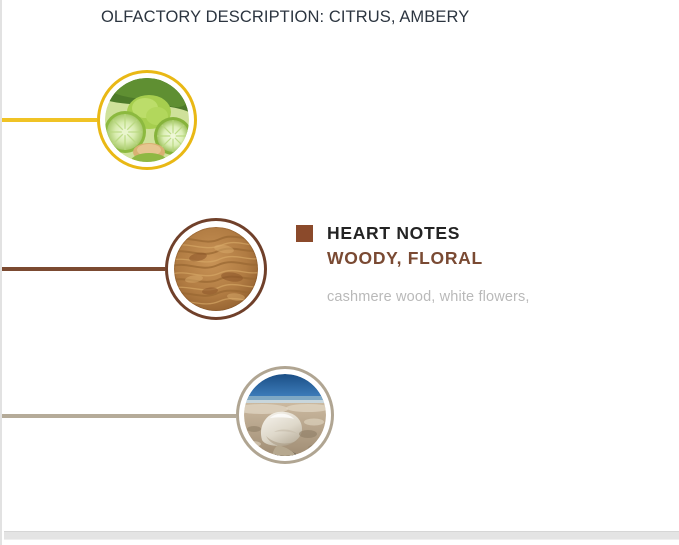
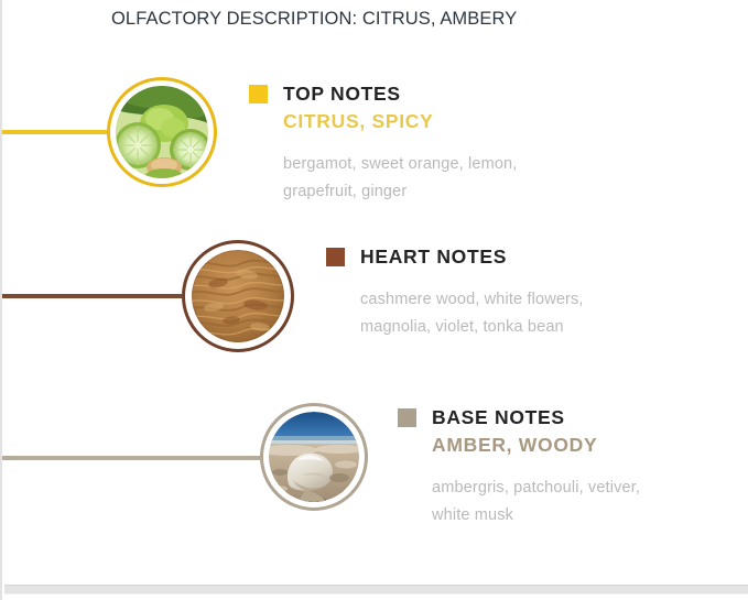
  OLFACTORY DESCRIPTION: CITRUS, AMBERY
+ TOP NOTES
+ CITRUS, SPICY
+ bergamot, sweet orange, lemon,
+ grapefruit, ginger
  HEART NOTES
- WOODY, FLORAL
  cashmere wood, white flowers,
+ magnolia, violet, tonka bean
+ BASE NOTES
+ AMBER, WOODY
+ ambergris, patchouli, vetiver,
+ white musk
